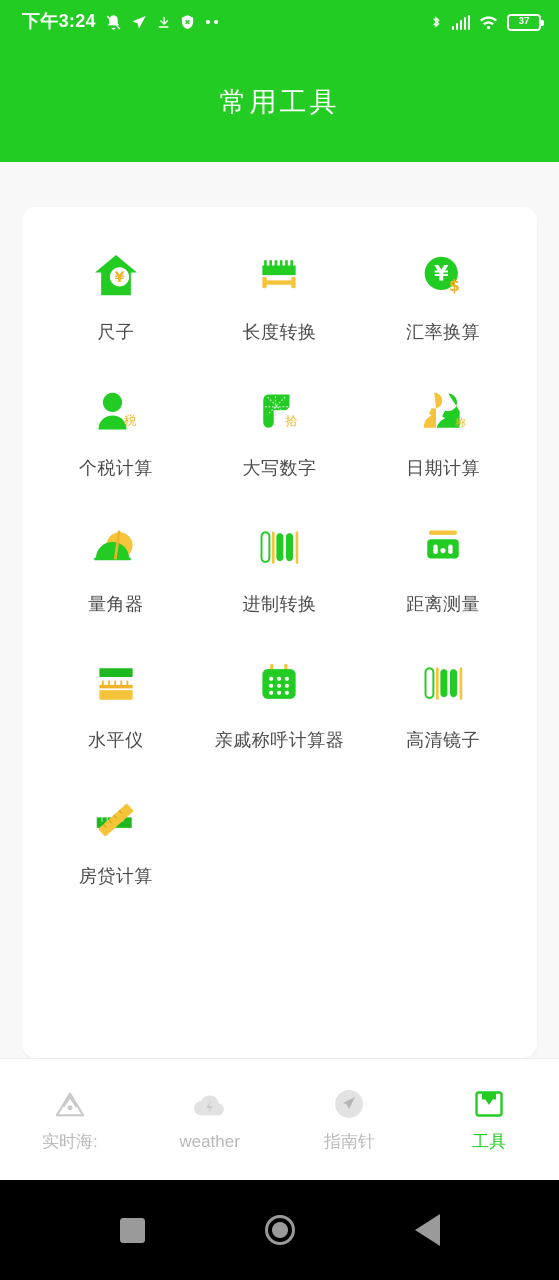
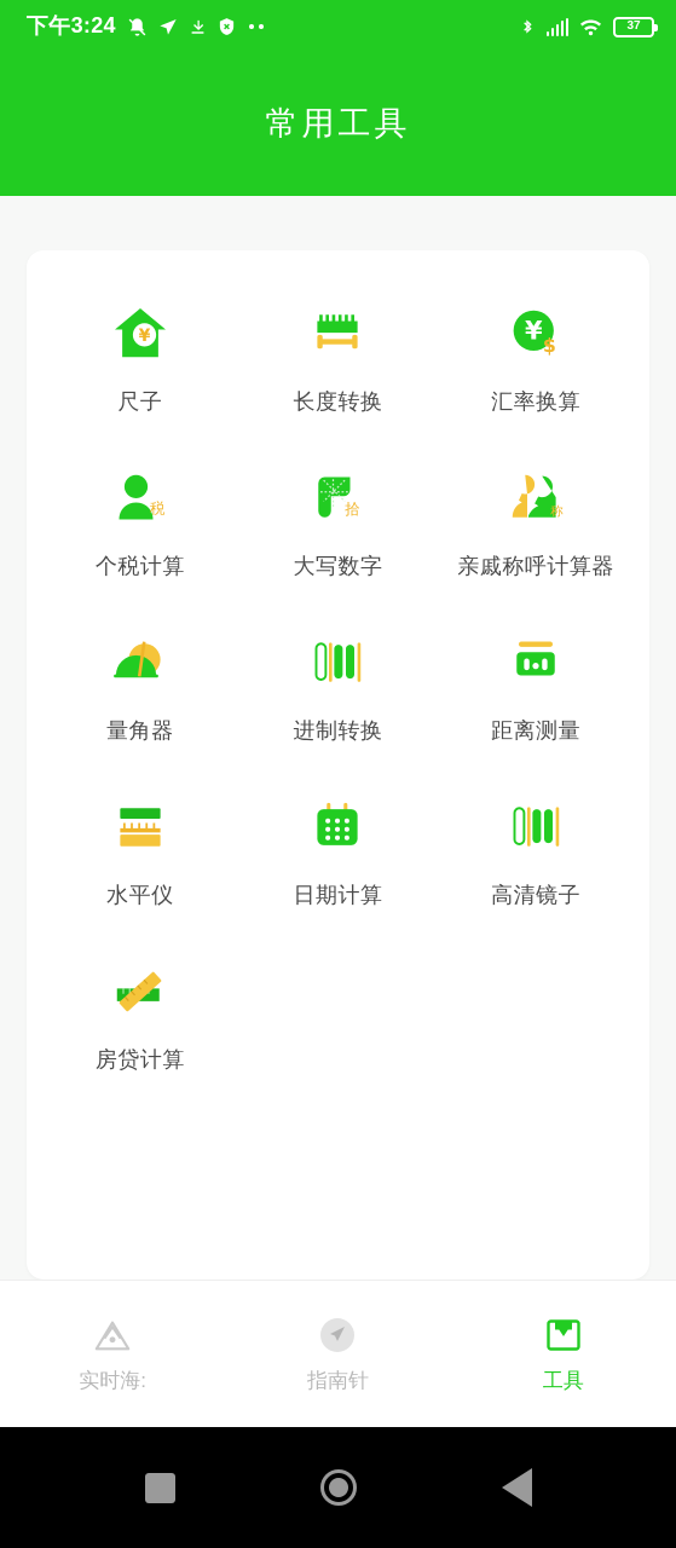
  下午3:24
  37
  常用工具
  ¥
  尺子
  长度转换
  ¥
  $
  汇率换算
  税
  个税计算
  拾
  大写数字
  称
- 日期计算
+ 亲戚称呼计算器
  量角器
  进制转换
  距离测量
  水平仪
- 亲戚称呼计算器
+ 日期计算
  高清镜子
  房贷计算
  实时海:
- weather
  指南针
  工具
